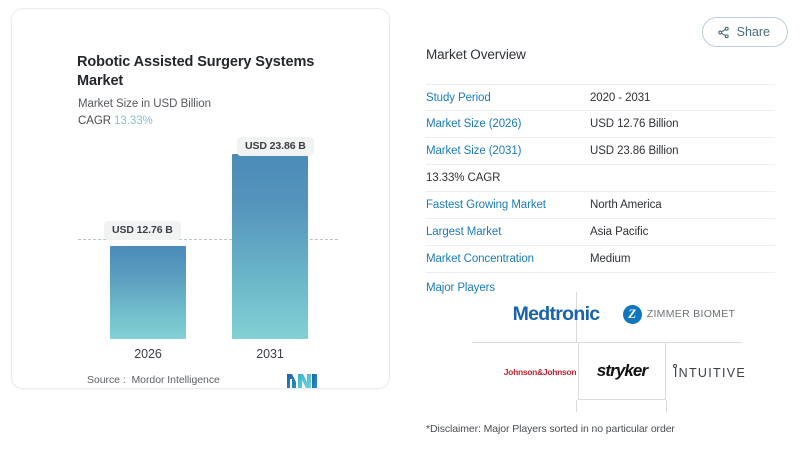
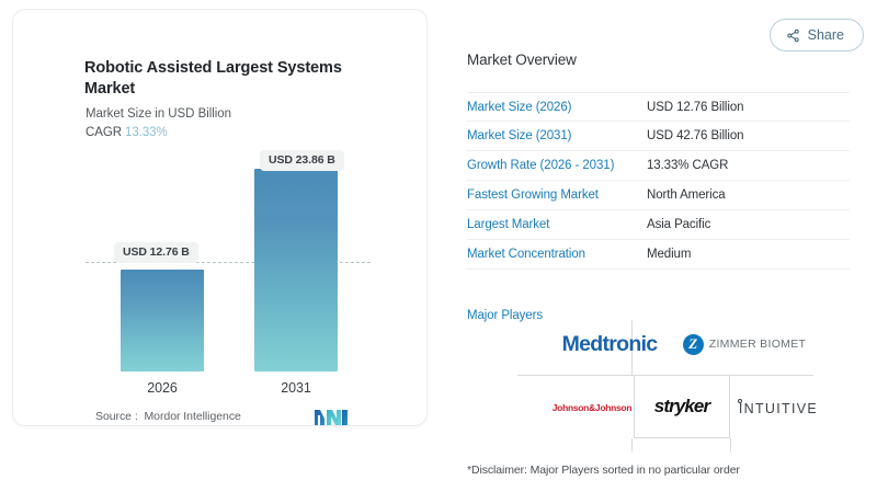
  Share
- Robotic Assisted Surgery Systems Market
+ Robotic Assisted Largest Systems Market
  Market Size in USD Billion
  CAGR 13.33%
  USD 12.76 B
  USD 23.86 B
  2026
  2031
  Source : Mordor Intelligence
  Market Overview
- Study Period
- 2020 - 2031
  Market Size (2026)
  USD 12.76 Billion
  Market Size (2031)
- USD 23.86 Billion
+ USD 42.76 Billion
+ Growth Rate (2026 - 2031)
  13.33% CAGR
  Fastest Growing Market
  North America
  Largest Market
  Asia Pacific
  Market Concentration
  Medium
  Major Players
  Medtronic
  Z
  ZIMMER BIOMET
  Johnson&Johnson
  stryker
  INTUITIVE
  *Disclaimer: Major Players sorted in no particular order
